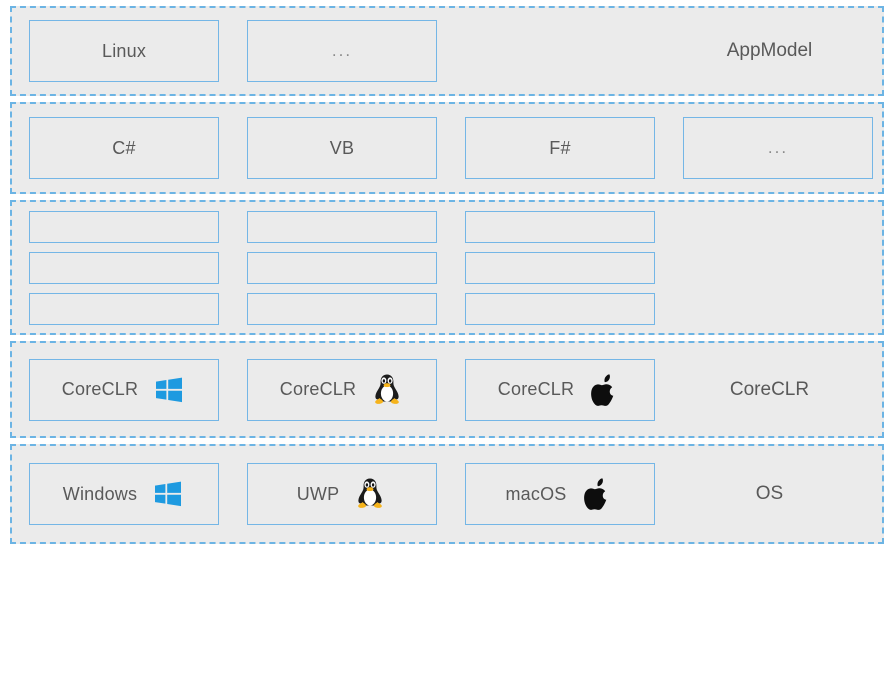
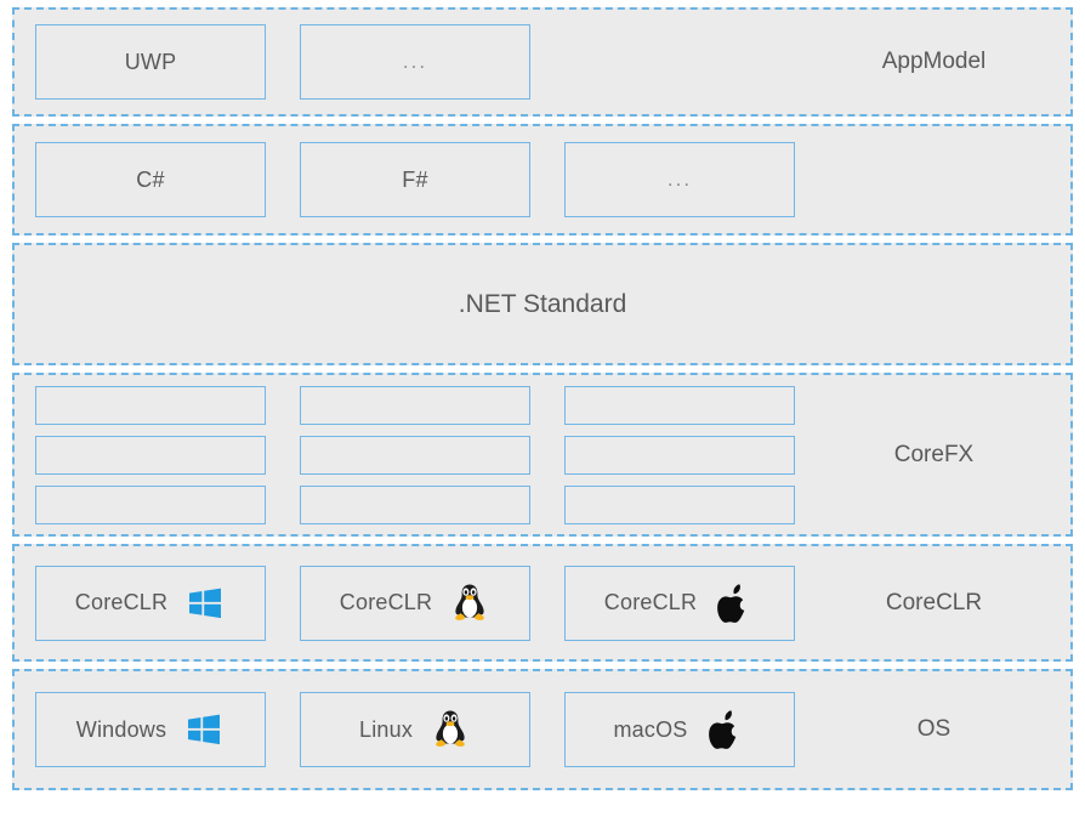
- Linux
+ UWP
  ...
  AppModel
  C#
- VB
  F#
  ...
+ .NET Standard
+ CoreFX
  CoreCLR
  CoreCLR
  CoreCLR
  CoreCLR
  Windows
- UWP
+ Linux
  macOS
  OS
